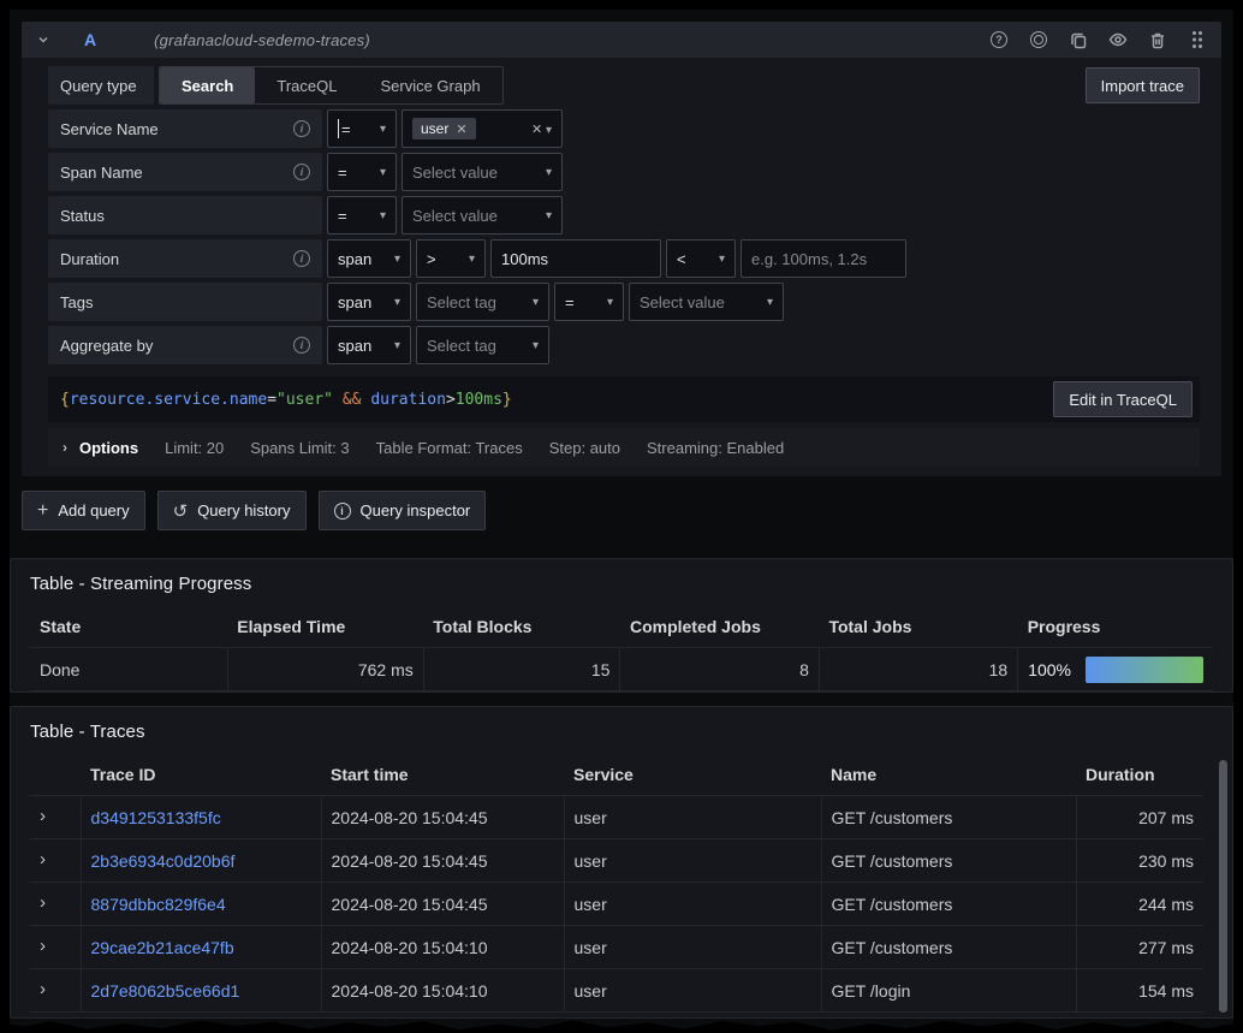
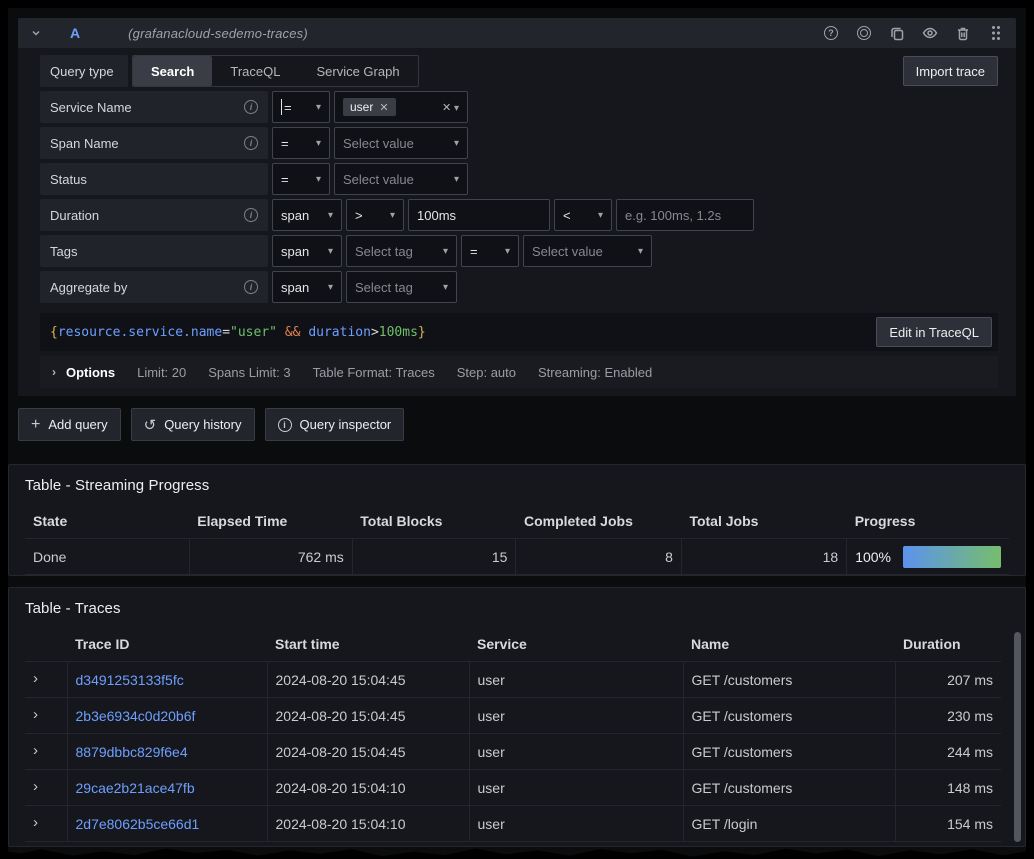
  A
  (grafanacloud-sedemo-traces)
  ?
  Query type
  Search
  TraceQL
  Service Graph
  Import trace
  Service Name
  i
  =
  ▾
  user
  ✕
  ✕ ▾
  Span Name
  i
  =
  ▾
  Select value
  ▾
  Status
  =
  ▾
  Select value
  ▾
  Duration
  i
  span
  ▾
  >
  ▾
  100ms
  <
  ▾
  e.g. 100ms, 1.2s
  Tags
  span
  ▾
  Select tag
  ▾
  =
  ▾
  Select value
  ▾
  Aggregate by
  i
  span
  ▾
  Select tag
  ▾
  {resource.service.name="user" && duration>100ms}
  Edit in TraceQL
  ›
  Options
  Limit: 20
  Spans Limit: 3
  Table Format: Traces
  Step: auto
  Streaming: Enabled
  +
  Add query
  ↺
  Query history
  i
  Query inspector
  Table - Streaming Progress
  State	Elapsed Time	Total Blocks	Completed Jobs	Total Jobs	Progress
  Done	762 ms	15	8	18	100%
  Table - Traces
  	Trace ID	Start time	Service	Name	Duration
  ›	d3491253133f5fc	2024-08-20 15:04:45	user	GET /customers	207 ms
  ›	2b3e6934c0d20b6f	2024-08-20 15:04:45	user	GET /customers	230 ms
  ›	8879dbbc829f6e4	2024-08-20 15:04:45	user	GET /customers	244 ms
- ›	29cae2b21ace47fb	2024-08-20 15:04:10	user	GET /customers	277 ms
+ ›	29cae2b21ace47fb	2024-08-20 15:04:10	user	GET /customers	148 ms
  ›	2d7e8062b5ce66d1	2024-08-20 15:04:10	user	GET /login	154 ms
